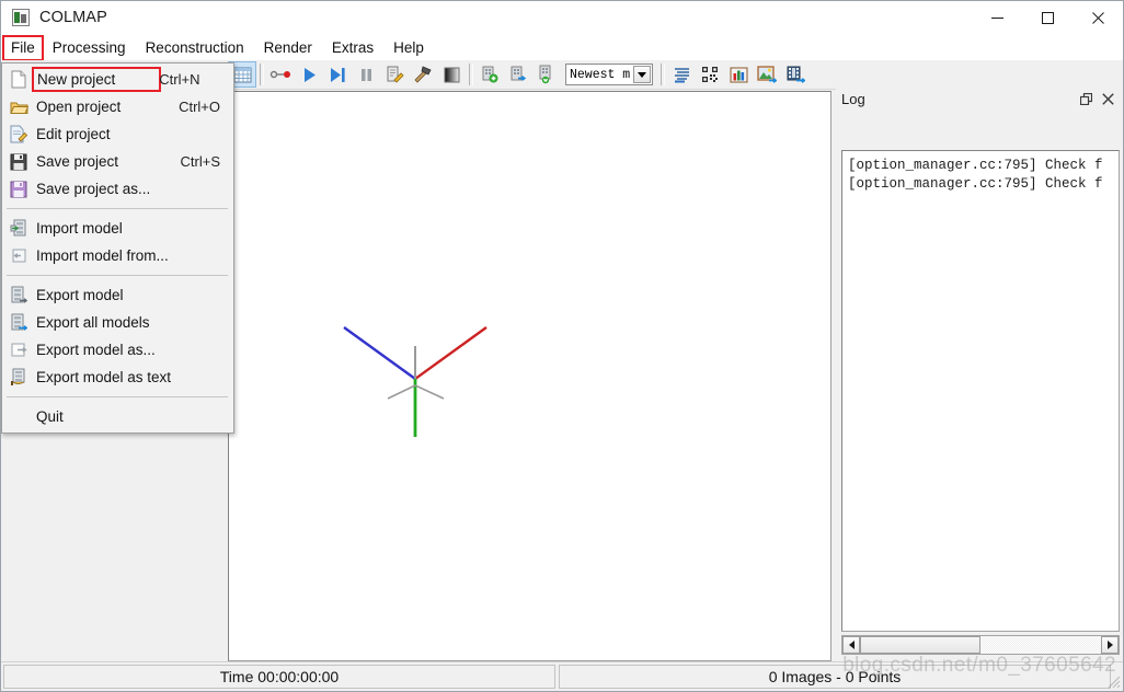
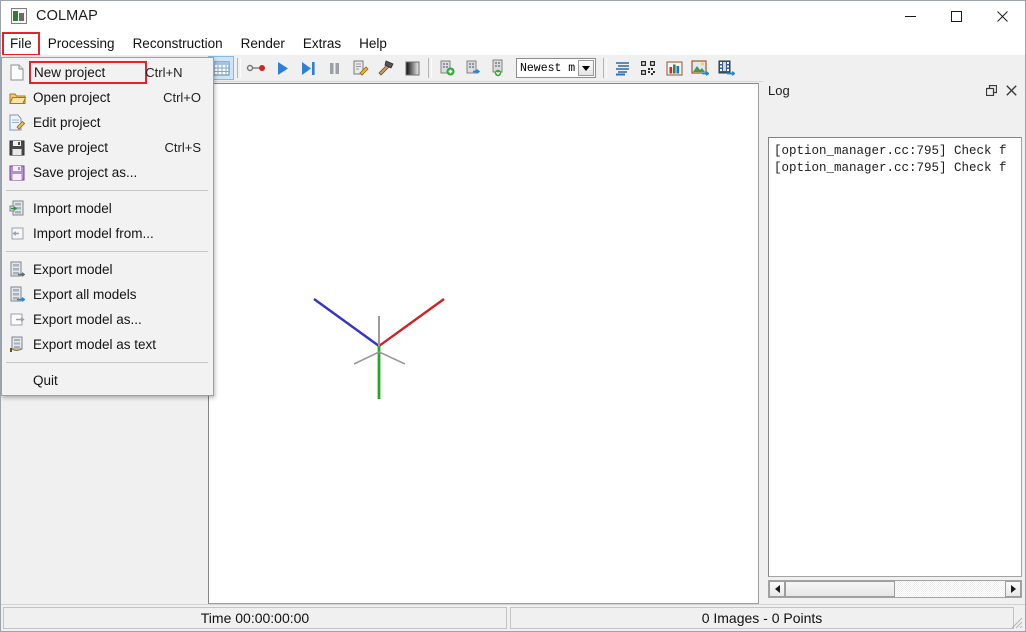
  COLMAP
  File
  Processing
  Reconstruction
  Render
  Extras
  Help
  Newest m
  Log
  [option_manager.cc:795] Check f
  [option_manager.cc:795] Check f
  New project
  Ctrl+N
  Open project
  Ctrl+O
  Edit project
  Save project
  Ctrl+S
  Save project as...
  Import model
  Import model from...
  Export model
  Export all models
  Export model as...
  Export model as text
  Quit
  Time 00:00:00:00
  0 Images - 0 Points
- blog.csdn.net/m0_37605642
